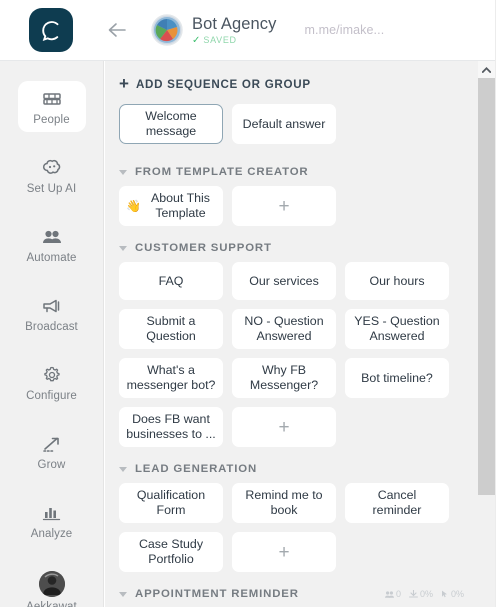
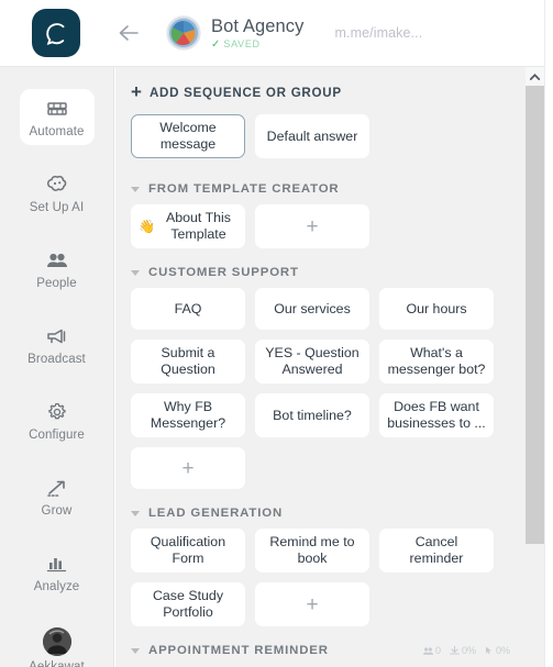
  Bot Agency
  ✓
  SAVED
  m.me/imake...
- People
+ Automate
  Set Up AI
- Automate
+ People
  Broadcast
  Configure
  Grow
  Analyze
  +
  ADD SEQUENCE OR GROUP
  Welcome message
  Default answer
  FROM TEMPLATE CREATOR
  👋
  About This Template
  +
  CUSTOMER SUPPORT
  FAQ
  Our services
  Our hours
  Submit a Question
- NO - Question Answered
  YES - Question Answered
  What's a messenger bot?
  Why FB Messenger?
  Bot timeline?
  Does FB want businesses to ...
  +
  LEAD GENERATION
  Qualification Form
  Remind me to book
  Cancel reminder
  Case Study Portfolio
  +
  APPOINTMENT REMINDER
  0
  0%
  0%
